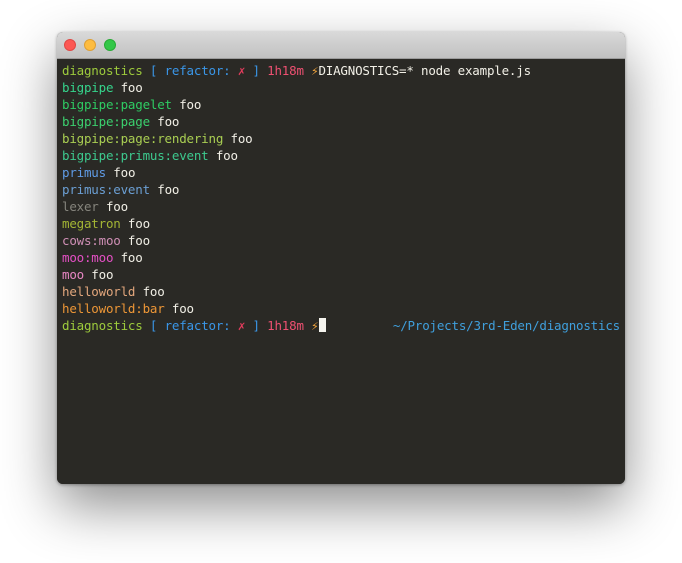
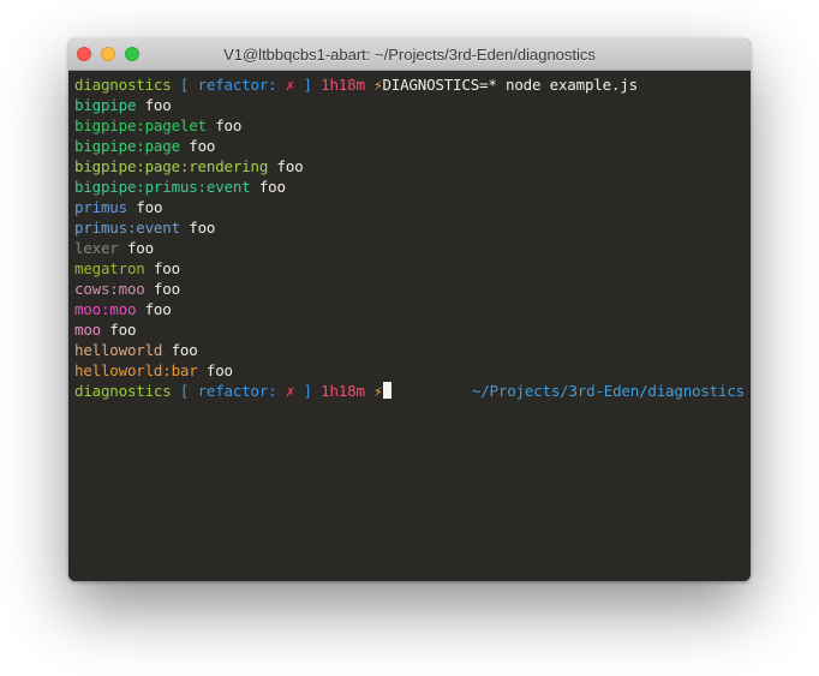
+ V1@ltbbqcbs1-abart: ~/Projects/3rd-Eden/diagnostics
  diagnostics [ refactor: ✗ ] 1h18m ⚡DIAGNOSTICS=* node example.js
  bigpipe foo
  bigpipe:pagelet foo
  bigpipe:page foo
  bigpipe:page:rendering foo
  bigpipe:primus:event foo
  primus foo
  primus:event foo
  lexer foo
  megatron foo
  cows:moo foo
  moo:moo foo
  moo foo
  helloworld foo
  helloworld:bar foo
  diagnostics [ refactor: ✗ ] 1h18m ⚡
  ~/Projects/3rd-Eden/diagnostics
